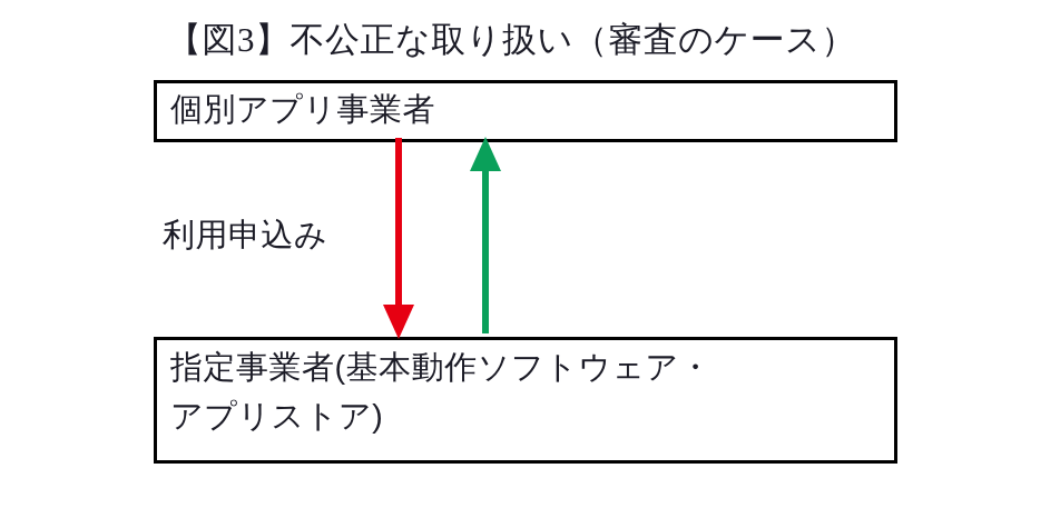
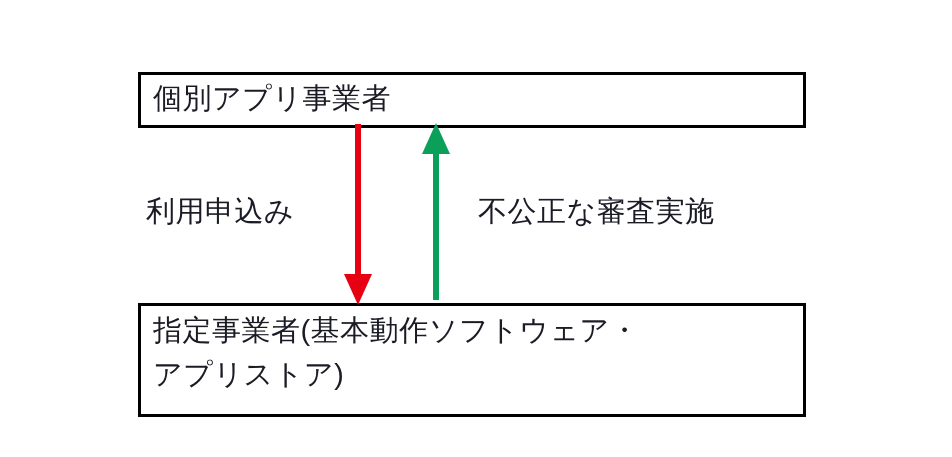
- 【図3】不公正な取り扱い（審査のケース）
  個別アプリ事業者
  指定事業者(基本動作ソフトウェア・
  アプリストア)
  利用申込み
+ 不公正な審査実施
